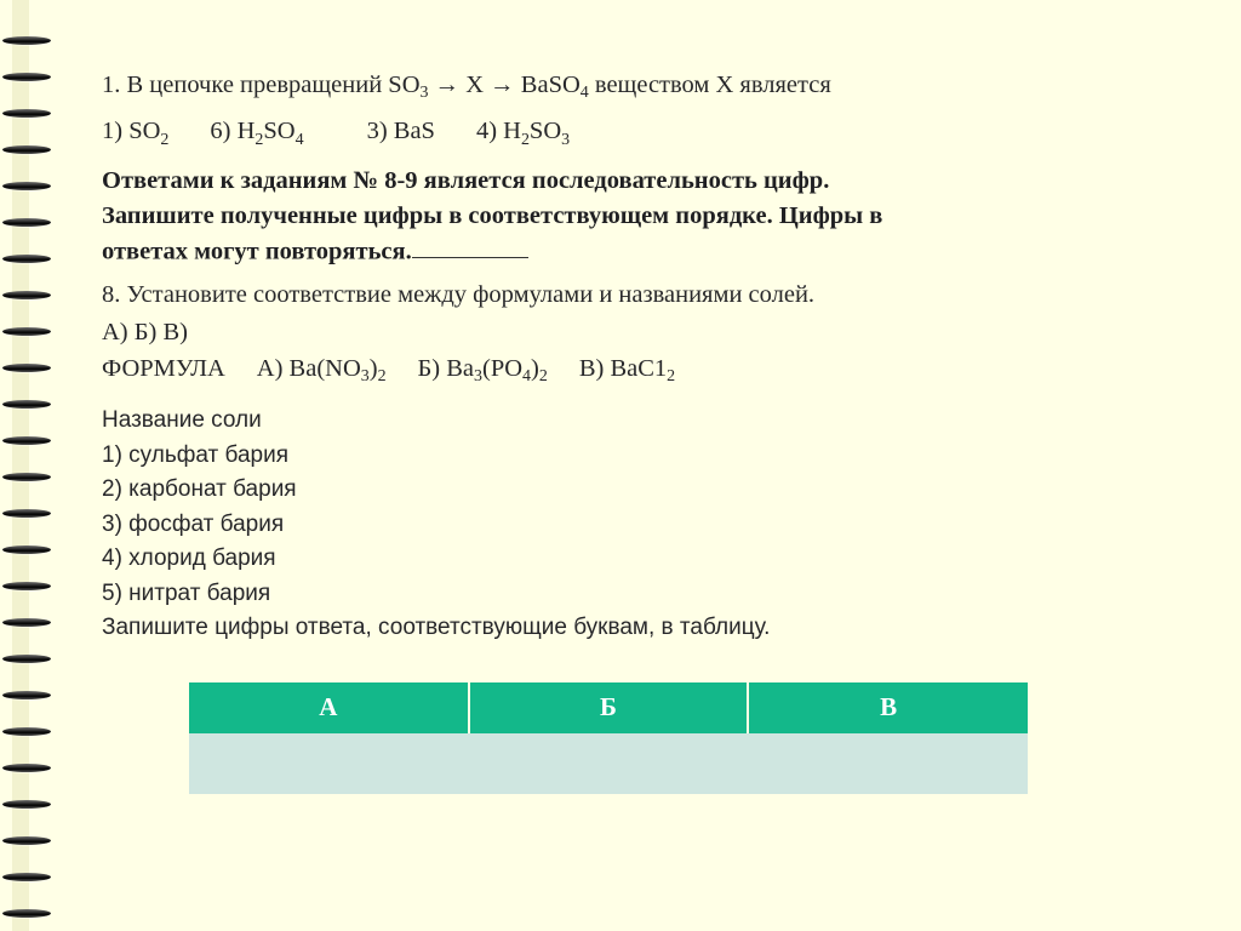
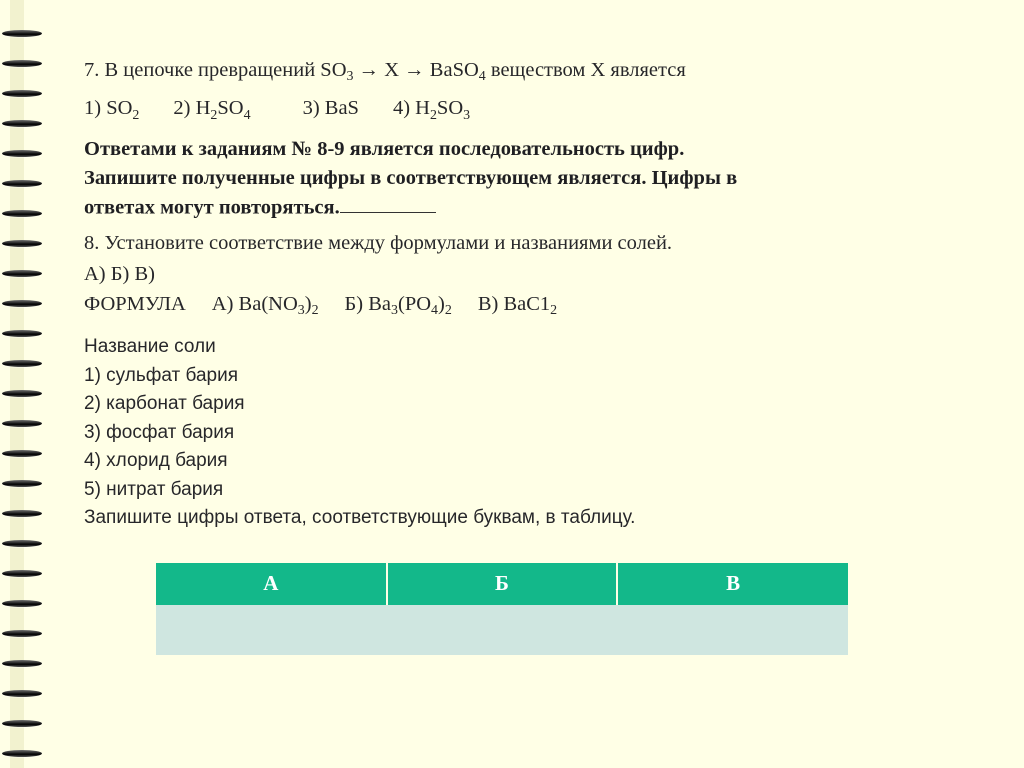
- 1. В цепочке превращений SO3 → X → BaSO4 веществом X является
+ 7. В цепочке превращений SO3 → X → BaSO4 веществом X является
- 1) SO2 6) H2SO4 3) BaS 4) H2SO3
+ 1) SO2 2) H2SO4 3) BaS 4) H2SO3
  Ответами к заданиям № 8-9 является последовательность цифр.
- Запишите полученные цифры в соответствующем порядке. Цифры в
+ Запишите полученные цифры в соответствующем является. Цифры в
  ответах могут повторяться.
  8. Установите соответствие между формулами и названиями солей.
  А) Б) В)
  ФОРМУЛА А) Ba(NO3)2 Б) Ba3(PO4)2 В) BaC12
  Название соли
  1) сульфат бария
  2) карбонат бария
  3) фосфат бария
  4) хлорид бария
  5) нитрат бария
  Запишите цифры ответа, соответствующие буквам, в таблицу.
  А	Б	В
